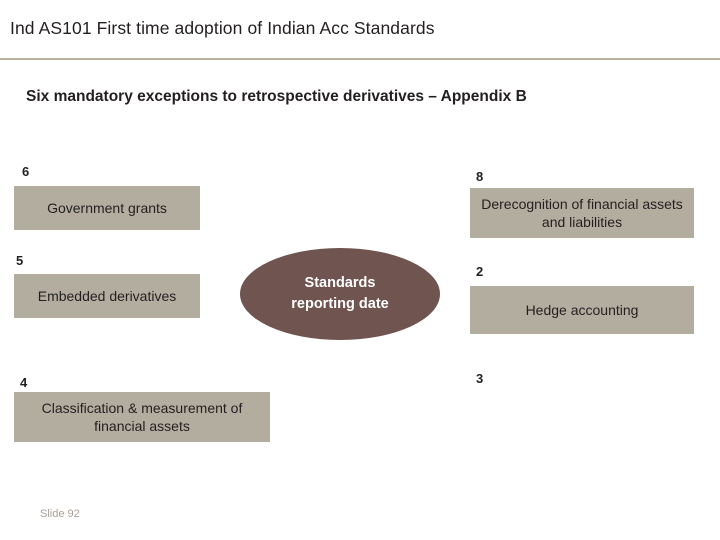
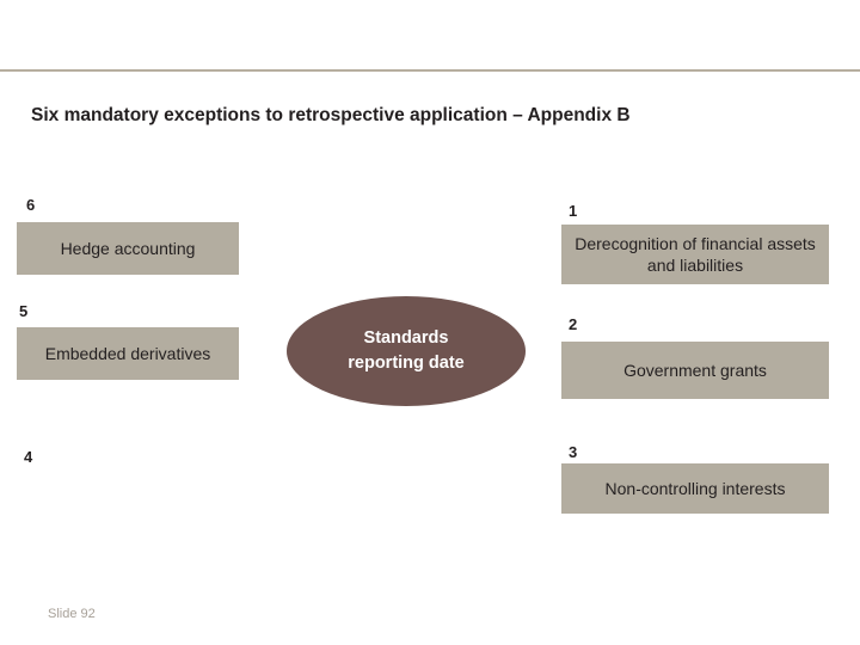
- Ind AS101 First time adoption of Indian Acc Standards
- Six mandatory exceptions to retrospective derivatives – Appendix B
+ Six mandatory exceptions to retrospective application – Appendix B
  6
- Government grants
+ Hedge accounting
  5
  Embedded derivatives
  4
- Classification & measurement of financial assets
- 8
+ 1
  Derecognition of financial assets and liabilities
  2
- Hedge accounting
+ Government grants
  3
+ Non-controlling interests
  Standards
  reporting date
  Slide 92
